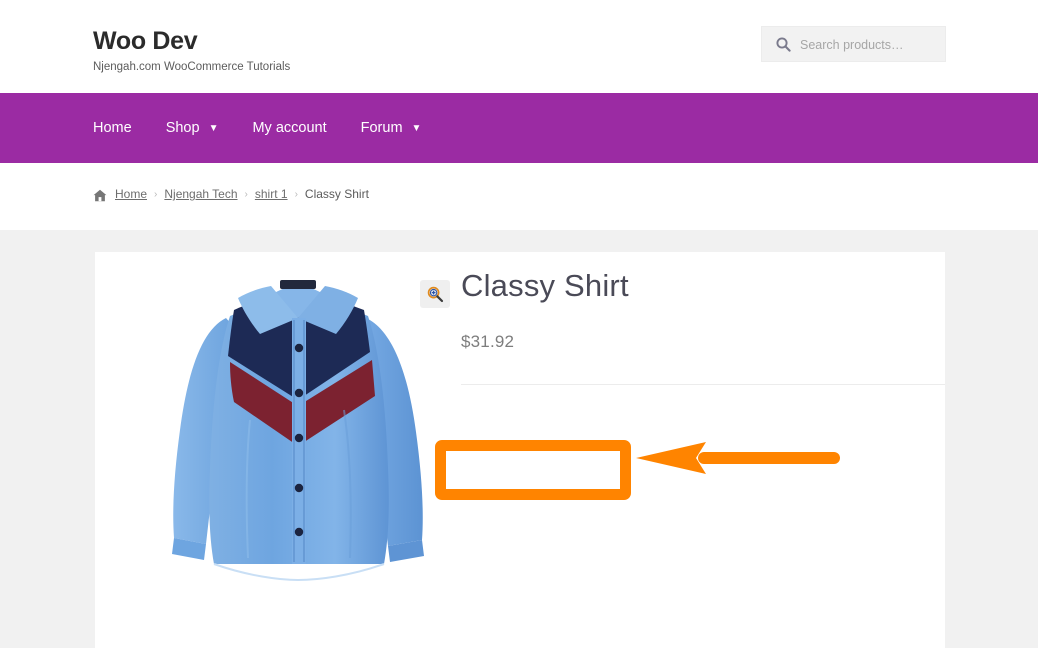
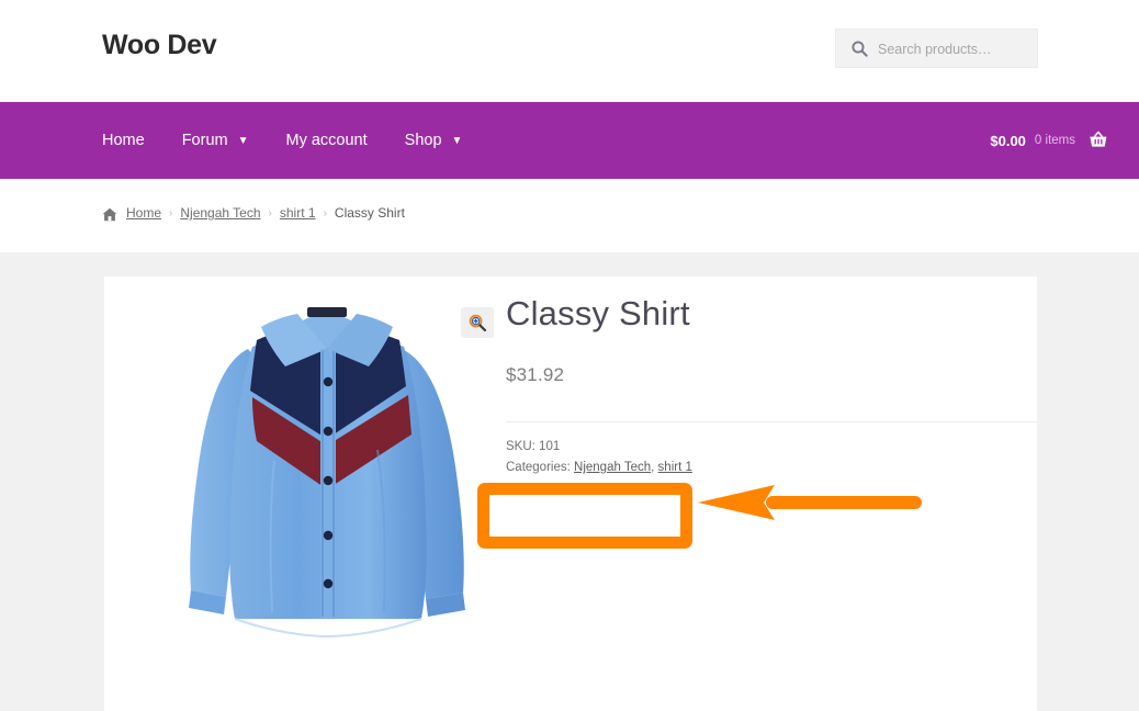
  Woo Dev
- Njengah.com WooCommerce Tutorials
  Search products…
  Home
- Shop
+ Forum
  ▼
  My account
- Forum
+ Shop
  ▼
+ $0.00
+ 0 items
  Home
  ›
  Njengah Tech
  ›
  shirt 1
  ›
  Classy Shirt
  Classy Shirt
  $31.92
+ SKU: 101
+ Categories: Njengah Tech, shirt 1
